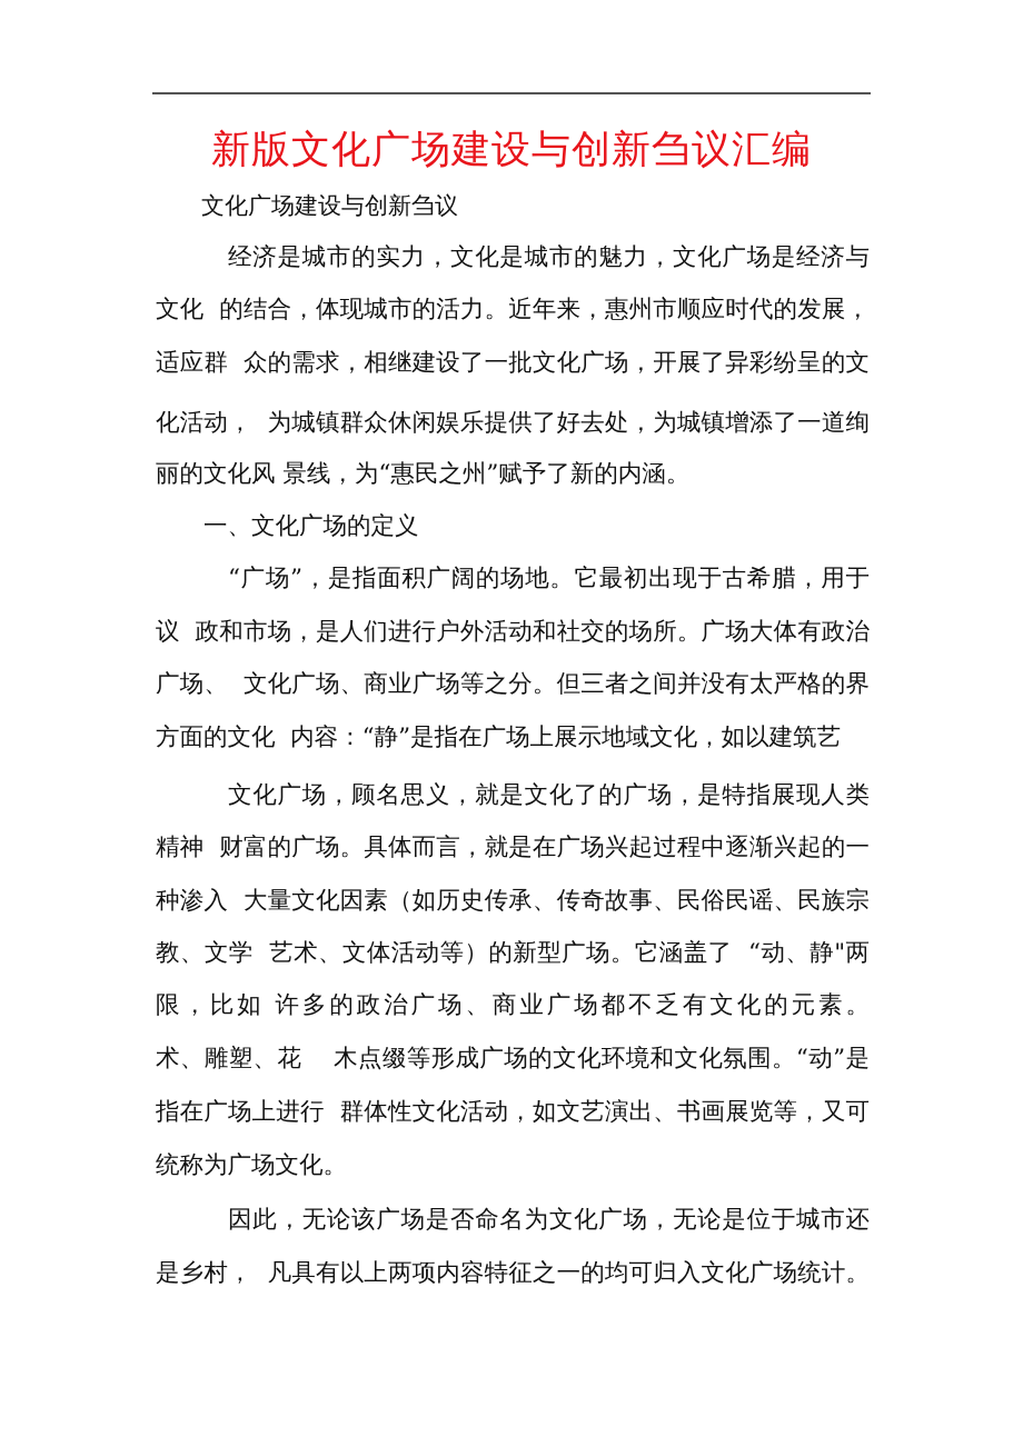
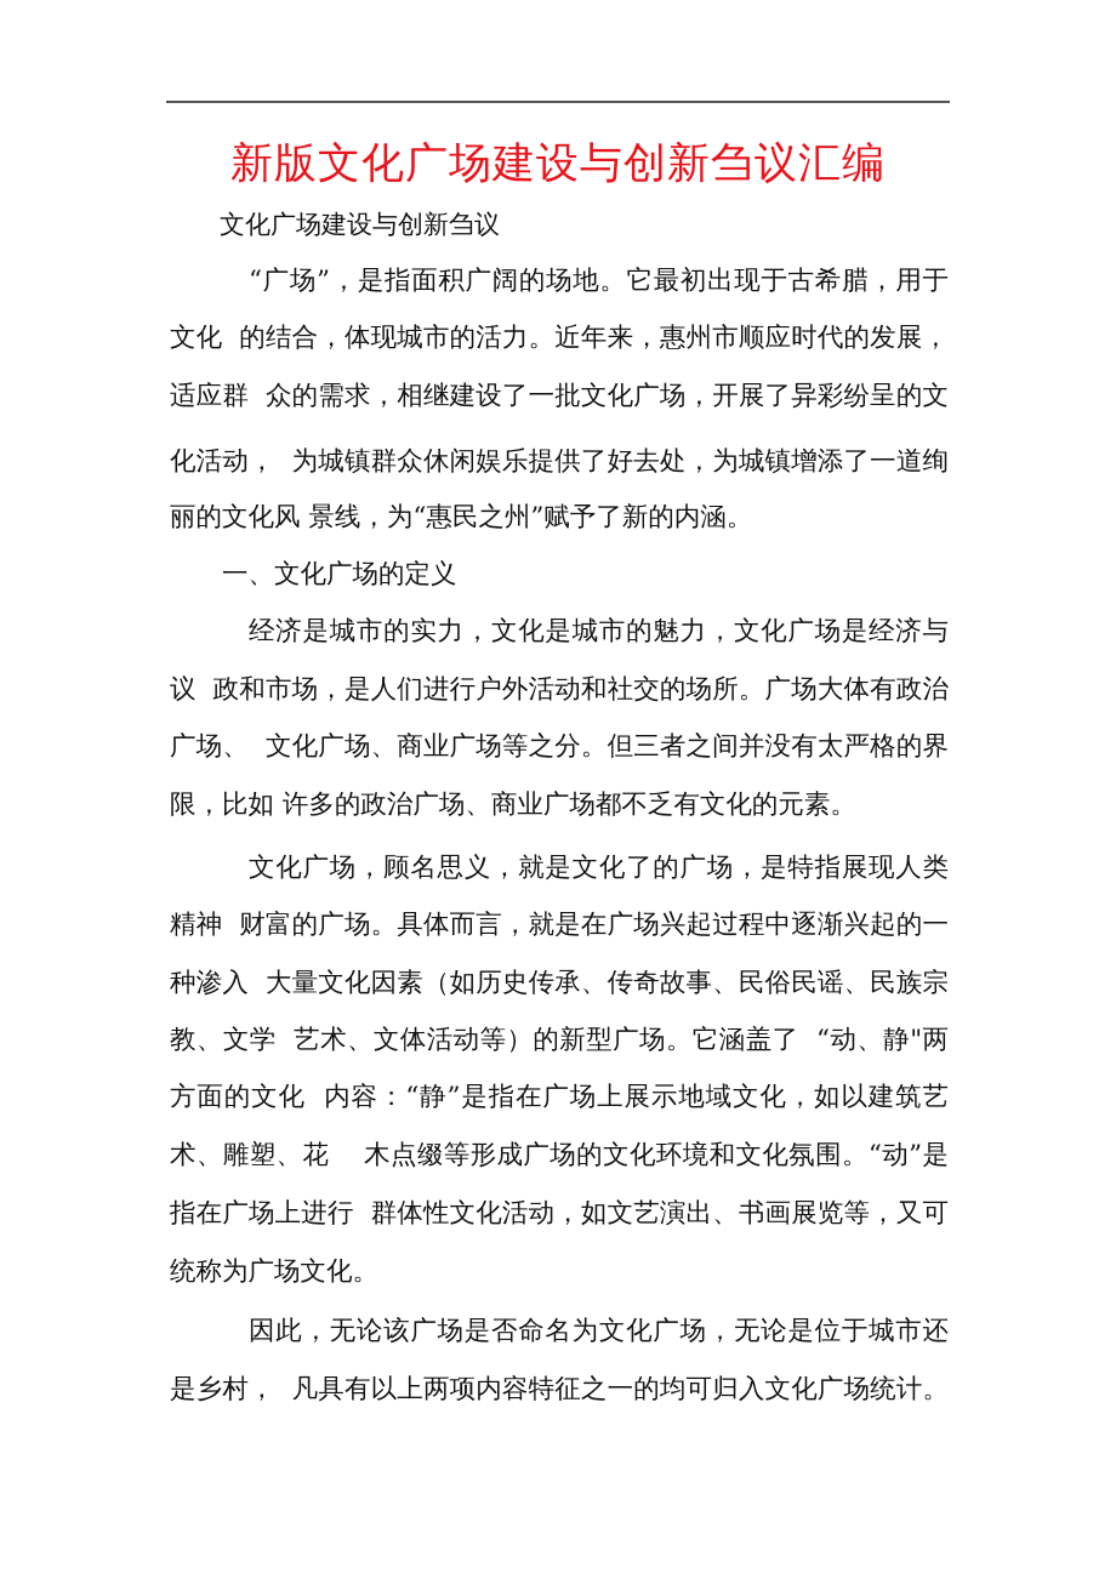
  新版文化广场建设与创新刍议汇编
  文化广场建设与创新刍议
- 经济是城市的实力，文化是城市的魅力，文化广场是经济与
+ “广场”，是指面积广阔的场地。它最初出现于古希腊，用于
  文化 的结合，体现城市的活力。近年来，惠州市顺应时代的发展，
  适应群 众的需求，相继建设了一批文化广场，开展了异彩纷呈的文
  化活动， 为城镇群众休闲娱乐提供了好去处，为城镇增添了一道绚
  丽的文化风 景线，为“惠民之州”赋予了新的内涵。
  一、文化广场的定义
- “广场”，是指面积广阔的场地。它最初出现于古希腊，用于
+ 经济是城市的实力，文化是城市的魅力，文化广场是经济与
  议 政和市场，是人们进行户外活动和社交的场所。广场大体有政治
  广场、 文化广场、商业广场等之分。但三者之间并没有太严格的界
- 方面的文化 内容：“静”是指在广场上展示地域文化，如以建筑艺
+ 限，比如 许多的政治广场、商业广场都不乏有文化的元素。
  文化广场，顾名思义，就是文化了的广场，是特指展现人类
  精神 财富的广场。具体而言，就是在广场兴起过程中逐渐兴起的一
  种渗入 大量文化因素（如历史传承、传奇故事、民俗民谣、民族宗
  教、文学 艺术、文体活动等）的新型广场。它涵盖了 “动、静"两
- 限，比如 许多的政治广场、商业广场都不乏有文化的元素。
+ 方面的文化 内容：“静”是指在广场上展示地域文化，如以建筑艺
  术、雕塑、花 木点缀等形成广场的文化环境和文化氛围。“动”是
  指在广场上进行 群体性文化活动，如文艺演出、书画展览等，又可
  统称为广场文化。
  因此，无论该广场是否命名为文化广场，无论是位于城市还
  是乡村， 凡具有以上两项内容特征之一的均可归入文化广场统计。
